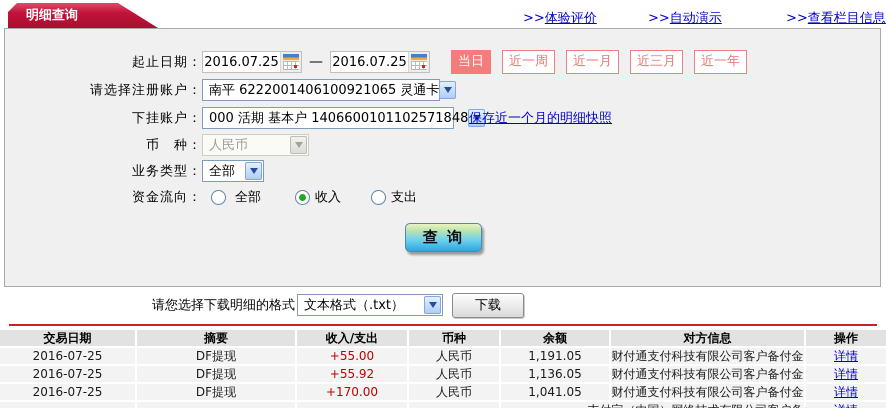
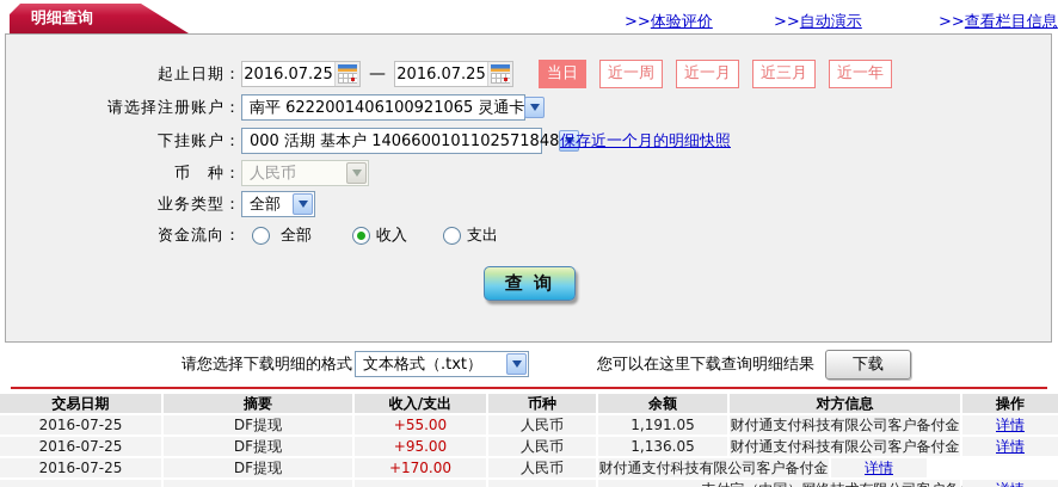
  明细查询
  >>体验评价
  >>自动演示
  >>查看栏目信息
  起止日期：
  2016.07.25
  —
  2016.07.25
  当日
  近一周
  近一月
  近三月
  近一年
  请选择注册账户：
  南平 6222001406100921065 灵通卡
  下挂账户：
  000 活期 基本户 1406600101102571848
  保存近一个月的明细快照
  币 种：
  人民币
  业务类型：
  全部
  资金流向：
  全部
  收入
  支出
  查 询
  请您选择下载明细的格式
  文本格式（.txt）
+ 您可以在这里下载查询明细结果
  下载
  交易日期
  摘要
  收入/支出
  币种
  余额
  对方信息
  操作
  2016-07-25
  DF提现
  +55.00
  人民币
  1,191.05
  财付通支付科技有限公司客户备付金
  详情
  2016-07-25
  DF提现
- +55.92
+ +95.00
  人民币
  1,136.05
  财付通支付科技有限公司客户备付金
  详情
  2016-07-25
  DF提现
  +170.00
  人民币
- 1,041.05
  财付通支付科技有限公司客户备付金
  详情
